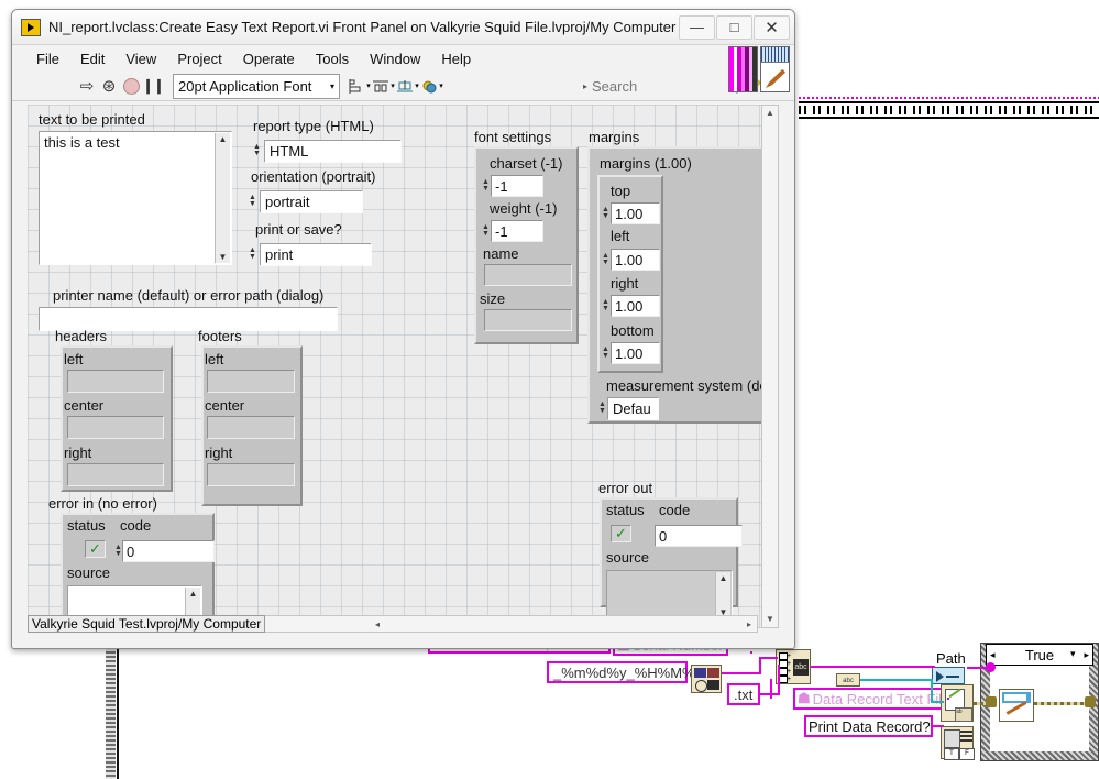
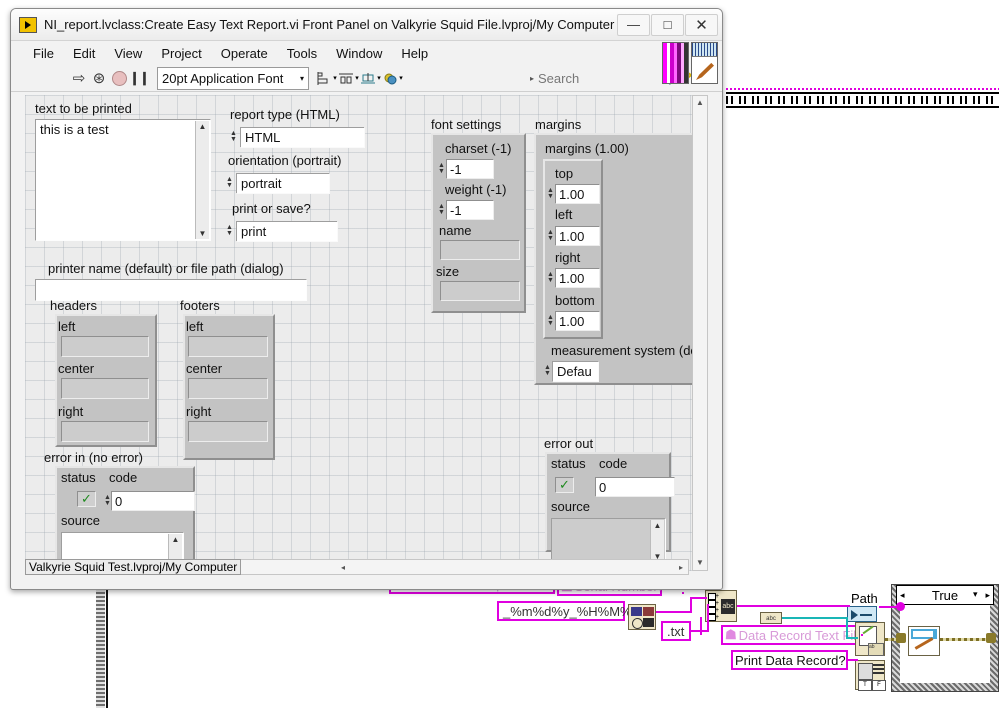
  _%m%d%y_%H%M%
  .txt
  ☗
  Data Record Texti
  Print Data Record?
  Path
  ◂
  True
  ▸
  ▾
  NI_report.lvclass:Create Easy Text Report.vi Front Panel on Valkyrie Squid File.lvproj/My Computer
  —
  □
  ✕
  File
  Edit
  View
  Project
  Operate
  Tools
  Window
  Help
  ⇨
  ⊛
  ❙❙
  20pt Application Font
  ▾
  ▸
  Search
  text to be printed
  this is a test
  ▲
  ▼
  report type (HTML)
  HTML
  orientation (portrait)
  portrait
  print or save?
  print
- printer name (default) or error path (dialog)
+ printer name (default) or file path (dialog)
  font settings
  charset (-1)
  -1
  weight (-1)
  -1
  name
  size
  margins
  margins (1.00)
  top
  1.00
  left
  1.00
  right
  1.00
  bottom
  1.00
  measurement system (d
  Defau
  headers
  left
  center
  right
  footers
  left
  center
  right
  error in (no error)
  status
  code
  ✓
  0
  source
  ▲
  error out
  status
  code
  ✓
  0
  source
  ▲
  ▼
  ▲
  ▼
  ◂
  ▸
  Valkyrie Squid Test.lvproj/My Computer
